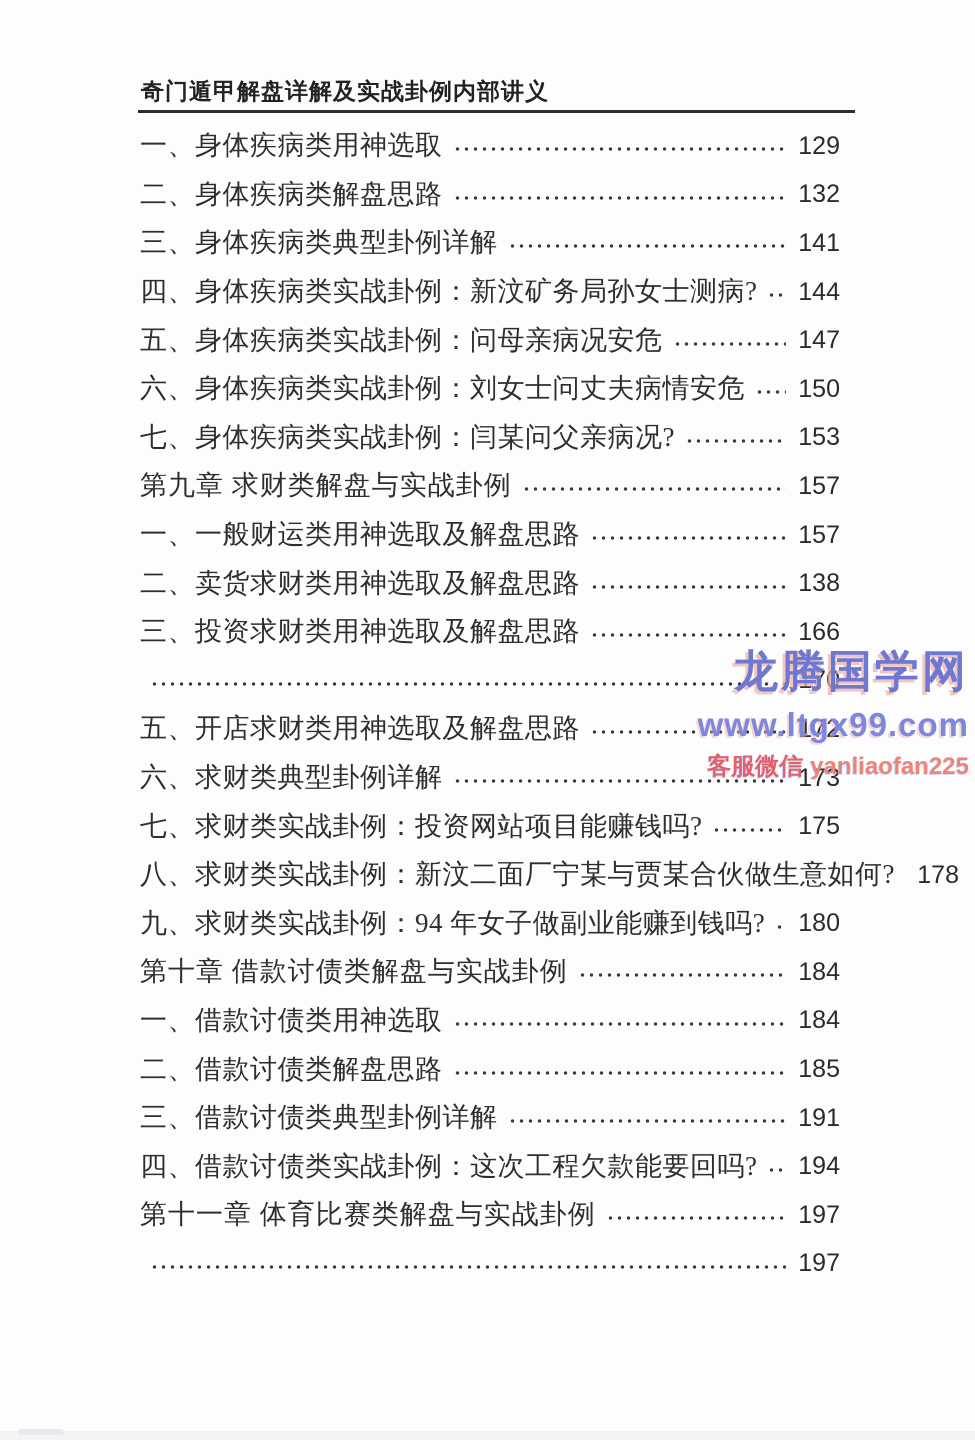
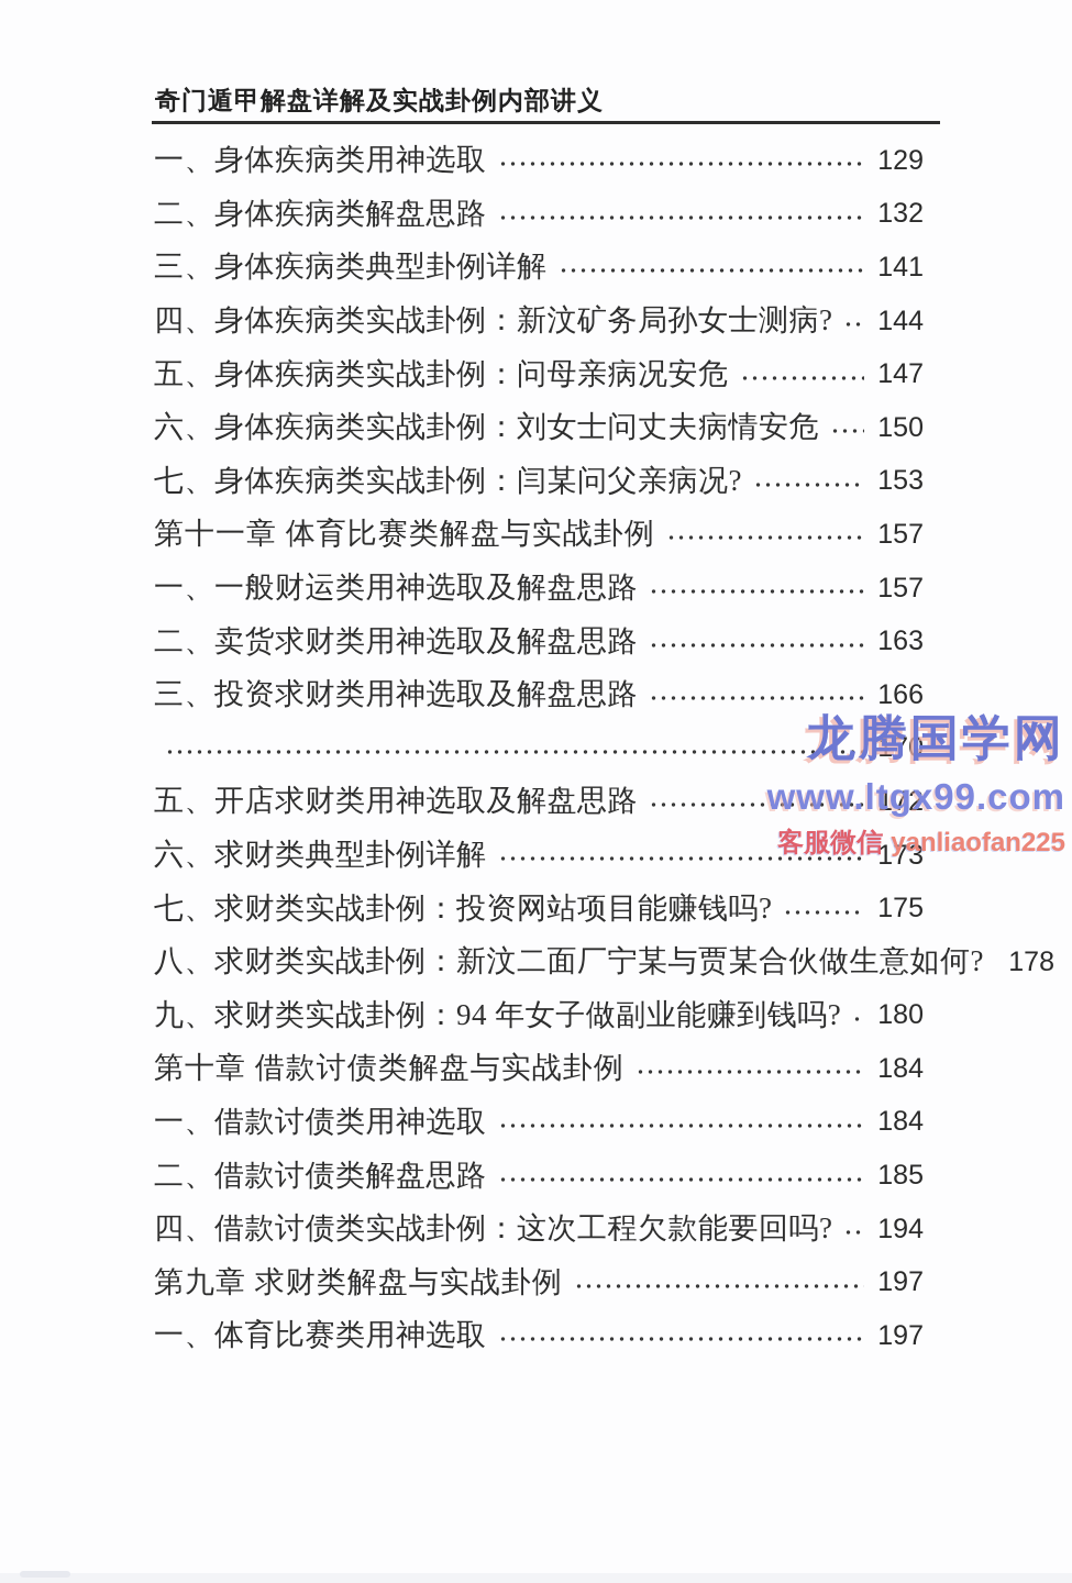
  奇门遁甲解盘详解及实战卦例内部讲义
  一、身体疾病类用神选取
  129
  二、身体疾病类解盘思路
  132
  三、身体疾病类典型卦例详解
  141
  四、身体疾病类实战卦例：新汶矿务局孙女士测病?
  144
  五、身体疾病类实战卦例：问母亲病况安危
  147
  六、身体疾病类实战卦例：刘女士问丈夫病情安危
  150
  七、身体疾病类实战卦例：闫某问父亲病况?
  153
- 第九章 求财类解盘与实战卦例
+ 第十一章 体育比赛类解盘与实战卦例
  157
  一、一般财运类用神选取及解盘思路
  157
  二、卖货求财类用神选取及解盘思路
- 138
+ 163
  三、投资求财类用神选取及解盘思路
  166
  170
  五、开店求财类用神选取及解盘思路
  172
  六、求财类典型卦例详解
  173
  七、求财类实战卦例：投资网站项目能赚钱吗?
  175
  八、求财类实战卦例：新汶二面厂宁某与贾某合伙做生意如何?
  178
  九、求财类实战卦例：94 年女子做副业能赚到钱吗?
  180
  第十章 借款讨债类解盘与实战卦例
  184
  一、借款讨债类用神选取
  184
  二、借款讨债类解盘思路
  185
- 三、借款讨债类典型卦例详解
- 191
  四、借款讨债类实战卦例：这次工程欠款能要回吗?
  194
- 第十一章 体育比赛类解盘与实战卦例
+ 第九章 求财类解盘与实战卦例
  197
+ 一、体育比赛类用神选取
  197
  龙腾国学网
  www.ltgx99.com
  客服微信 yanliaofan225
